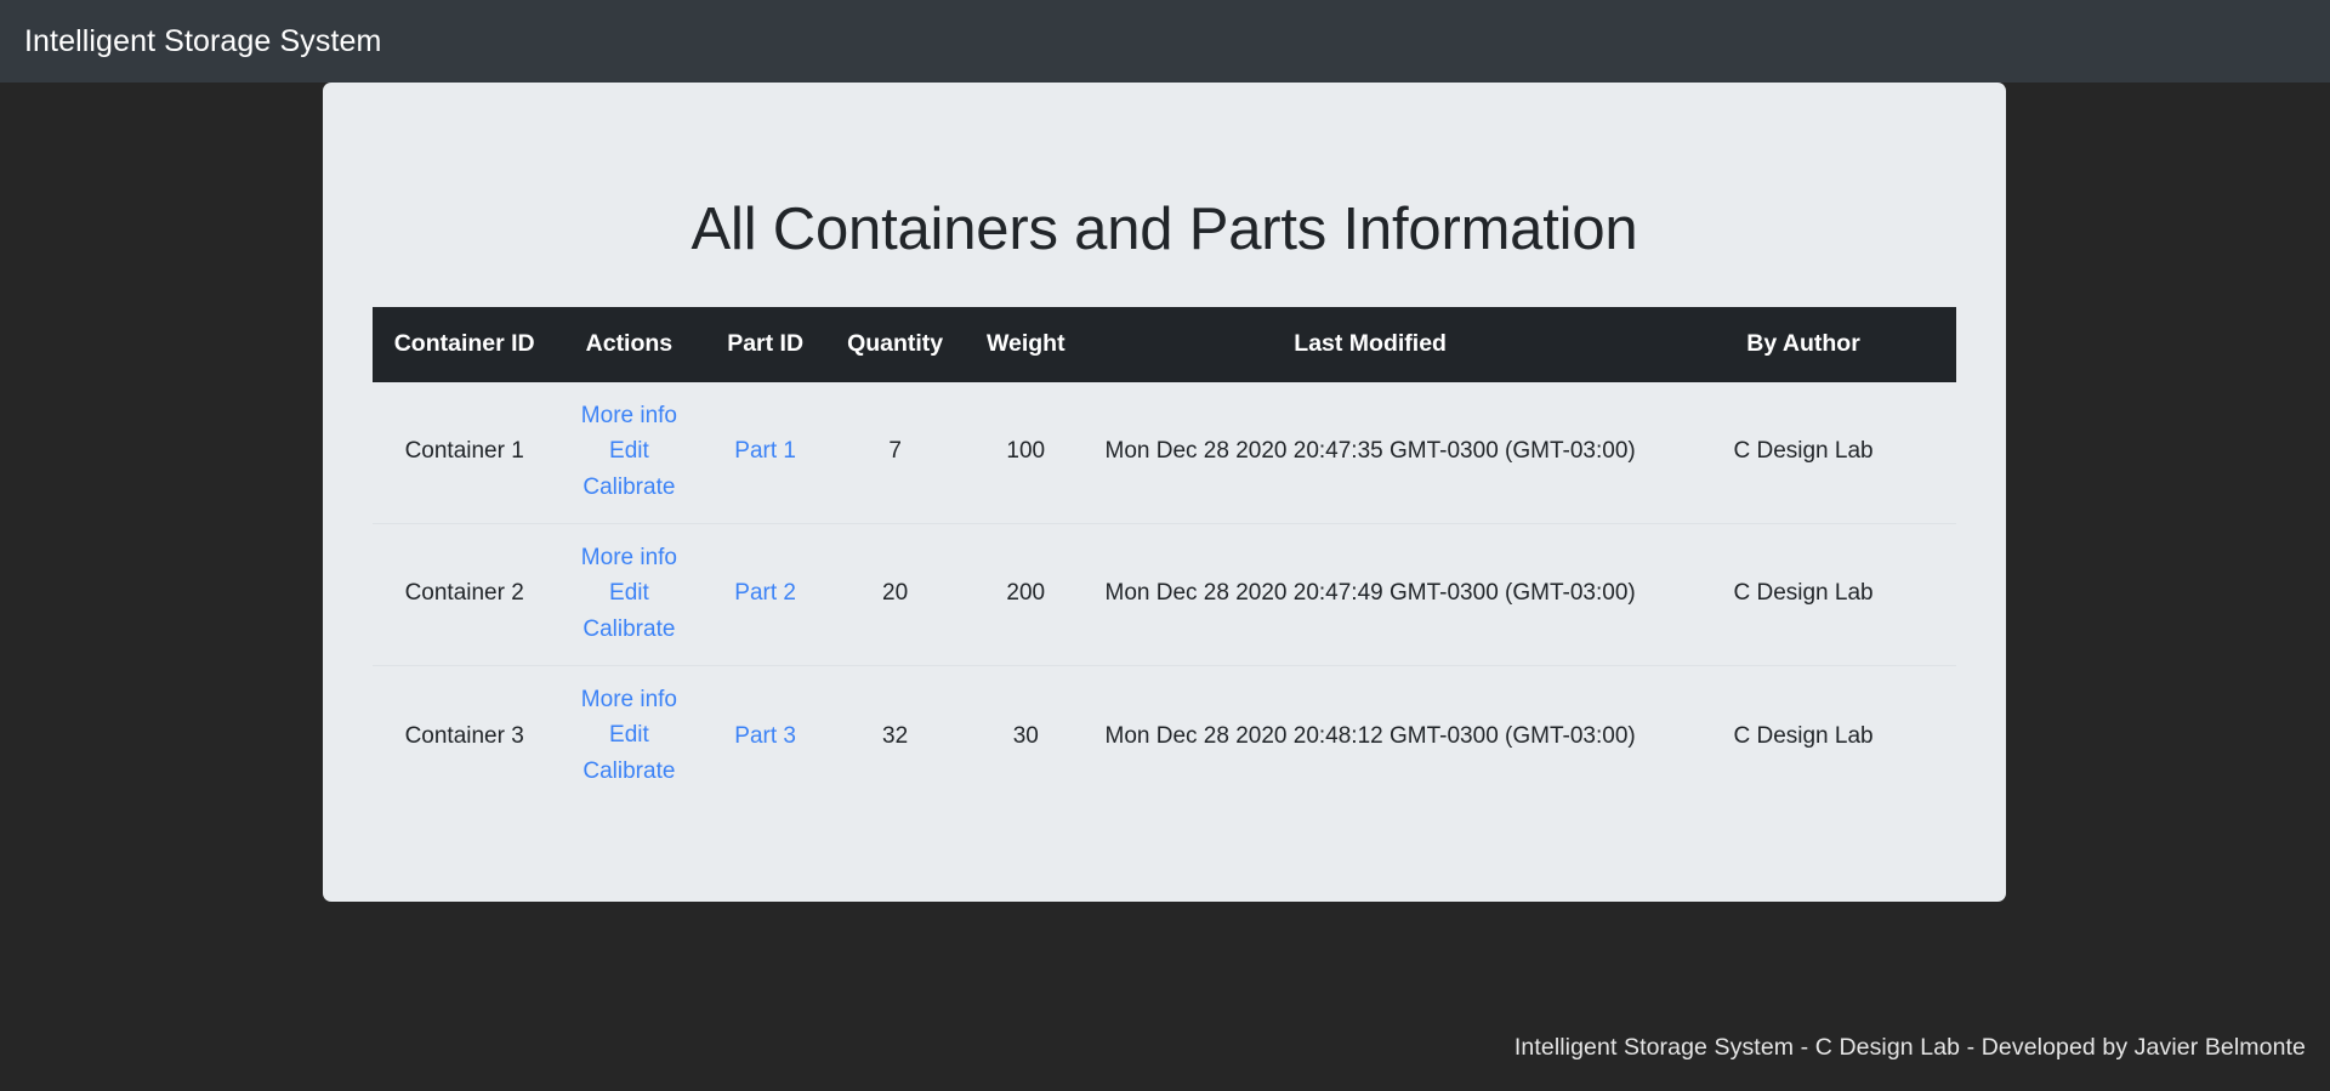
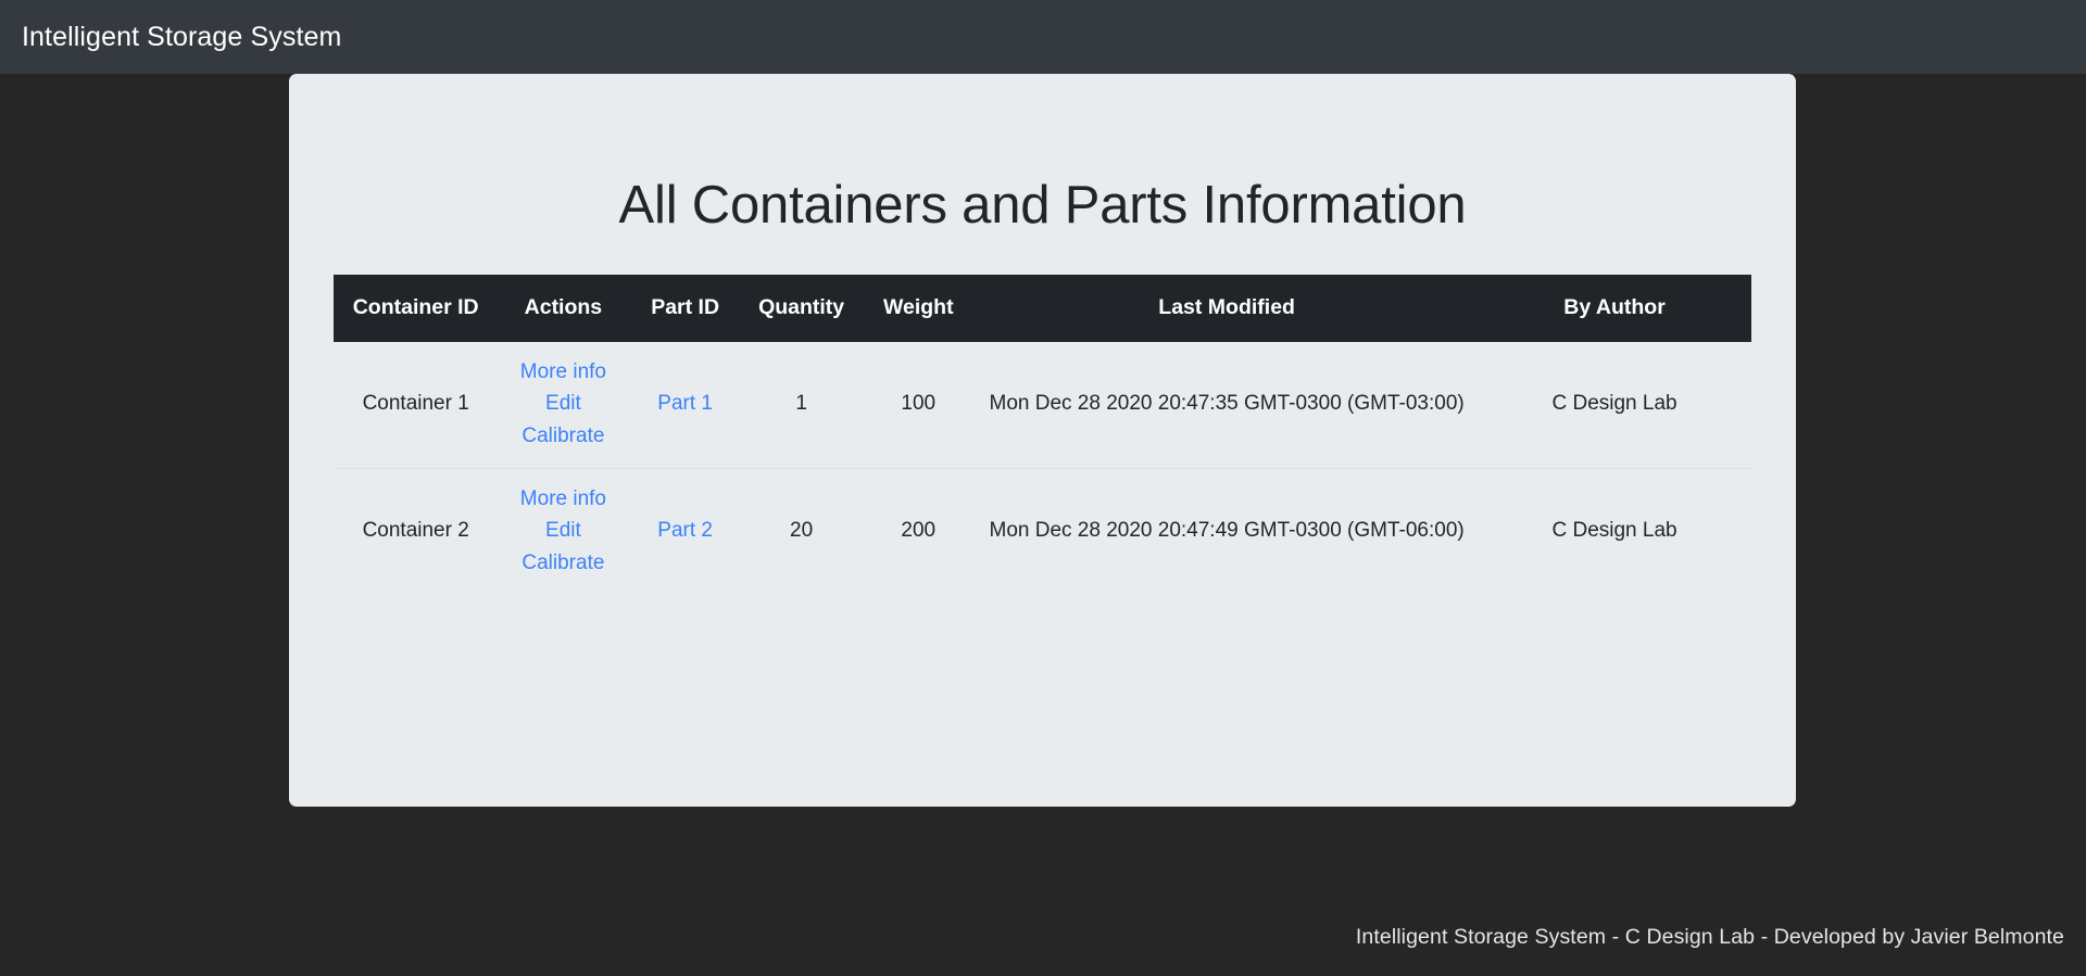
  Intelligent Storage System
  All Containers and Parts Information
  Container ID	Actions	Part ID	Quantity	Weight	Last Modified	By Author
- Container 1	More info Edit Calibrate	Part 1	7	100	Mon Dec 28 2020 20:47:35 GMT-0300 (GMT-03:00)	C Design Lab
+ Container 1	More info Edit Calibrate	Part 1	1	100	Mon Dec 28 2020 20:47:35 GMT-0300 (GMT-03:00)	C Design Lab
- Container 2	More info Edit Calibrate	Part 2	20	200	Mon Dec 28 2020 20:47:49 GMT-0300 (GMT-03:00)	C Design Lab
+ Container 2	More info Edit Calibrate	Part 2	20	200	Mon Dec 28 2020 20:47:49 GMT-0300 (GMT-06:00)	C Design Lab
- Container 3	More info Edit Calibrate	Part 3	32	30	Mon Dec 28 2020 20:48:12 GMT-0300 (GMT-03:00)	C Design Lab
  Intelligent Storage System - C Design Lab - Developed by Javier Belmonte
